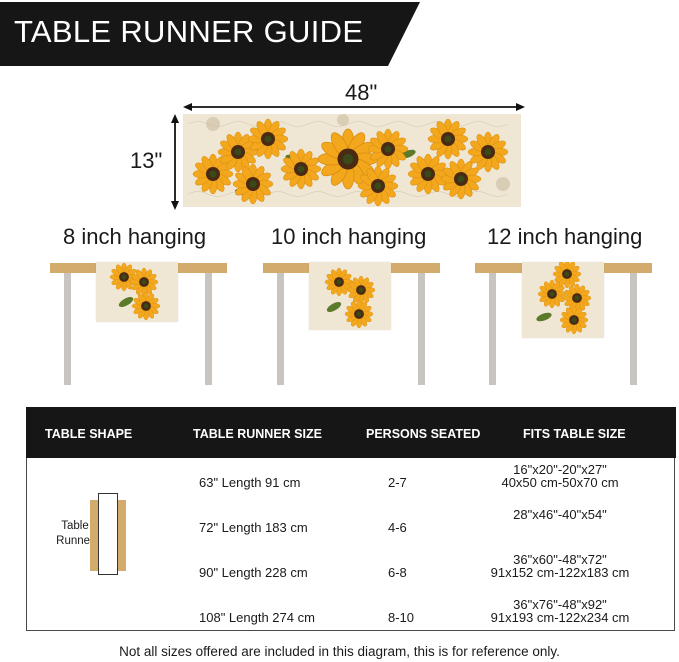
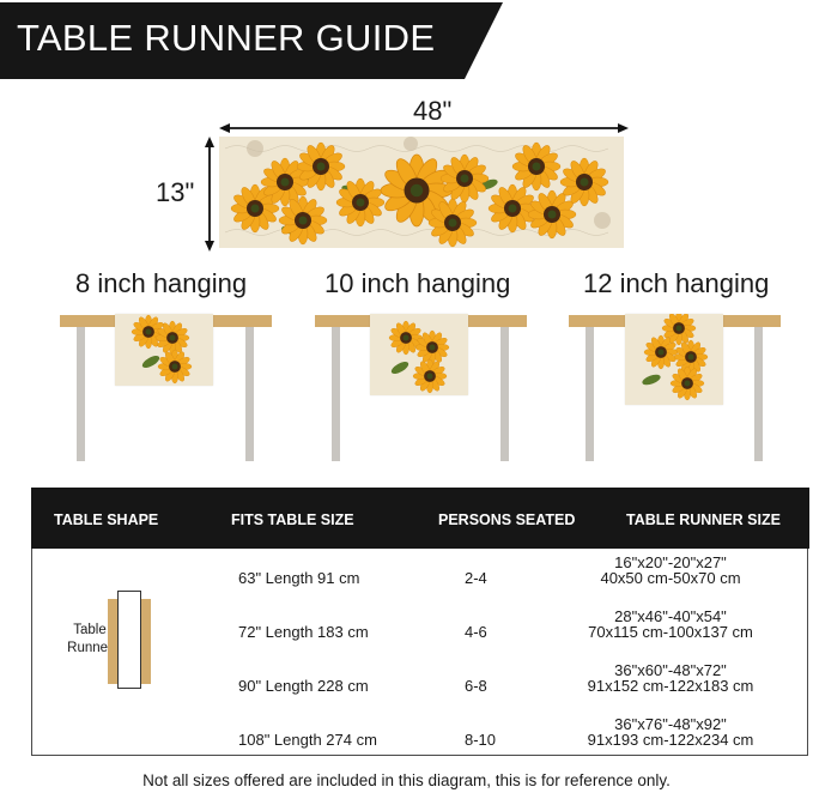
  TABLE RUNNER GUIDE
  48"
  13"
  8 inch hanging
  10 inch hanging
  12 inch hanging
  TABLE SHAPE
- TABLE RUNNER SIZE
+ FITS TABLE SIZE
  PERSONS SEATED
- FITS TABLE SIZE
+ TABLE RUNNER SIZE
  Table
  Runne
  63" Length 91 cm
- 2-7
+ 2-4
  16"x20"-20"x27"
  40x50 cm-50x70 cm
  72" Length 183 cm
  4-6
  28"x46"-40"x54"
+ 70x115 cm-100x137 cm
  90" Length 228 cm
  6-8
  36"x60"-48"x72"
  91x152 cm-122x183 cm
  108" Length 274 cm
  8-10
  36"x76"-48"x92"
  91x193 cm-122x234 cm
  Not all sizes offered are included in this diagram, this is for reference only.
